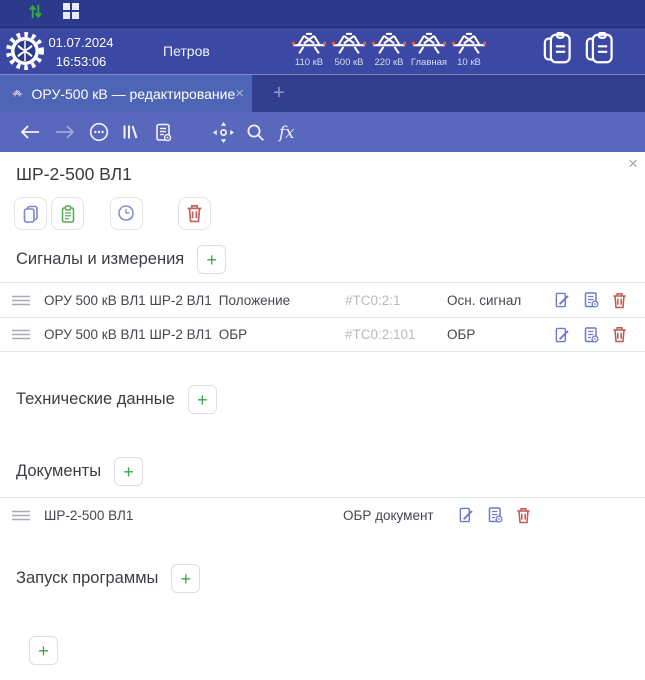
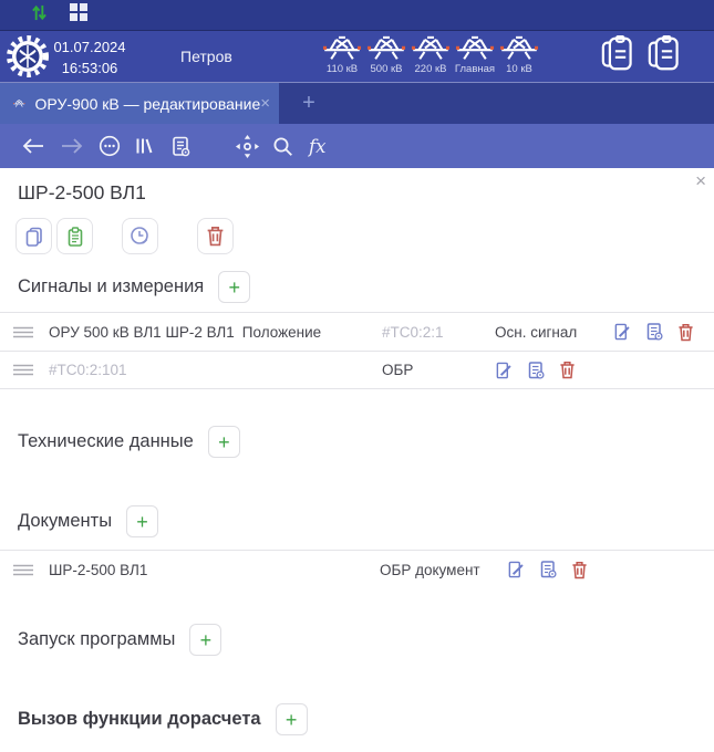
  01.07.2024
  16:53:06
  Петров
  110 кВ
  500 кВ
  220 кВ
  Главная
  10 кВ
- ОРУ-500 кВ — редактирование
+ ОРУ-900 кВ — редактирование
  ×
  +
  fx
  ×
  ШР-2-500 ВЛ1
  Сигналы и измерения
  +
  ОРУ 500 кВ ВЛ1 ШР-2 ВЛ1 Положение
  #ТС0:2:1
  Осн. сигнал
- ОРУ 500 кВ ВЛ1 ШР-2 ВЛ1 ОБР
  #ТС0:2:101
  ОБР
  Технические данные
  +
  Документы
  +
  ШР-2-500 ВЛ1
  ОБР документ
  Запуск программы
  +
+ Вызов функции дорасчета
  +
